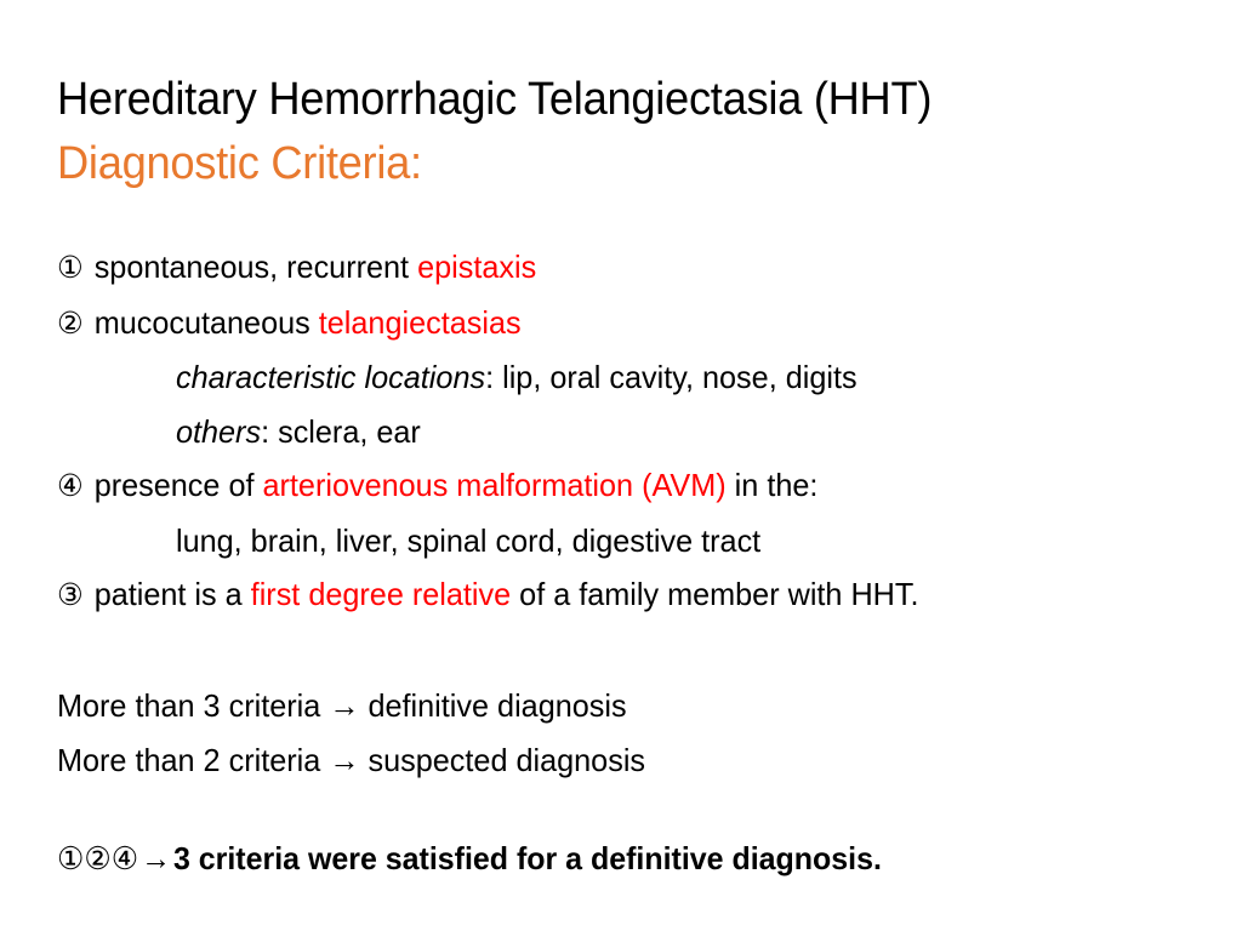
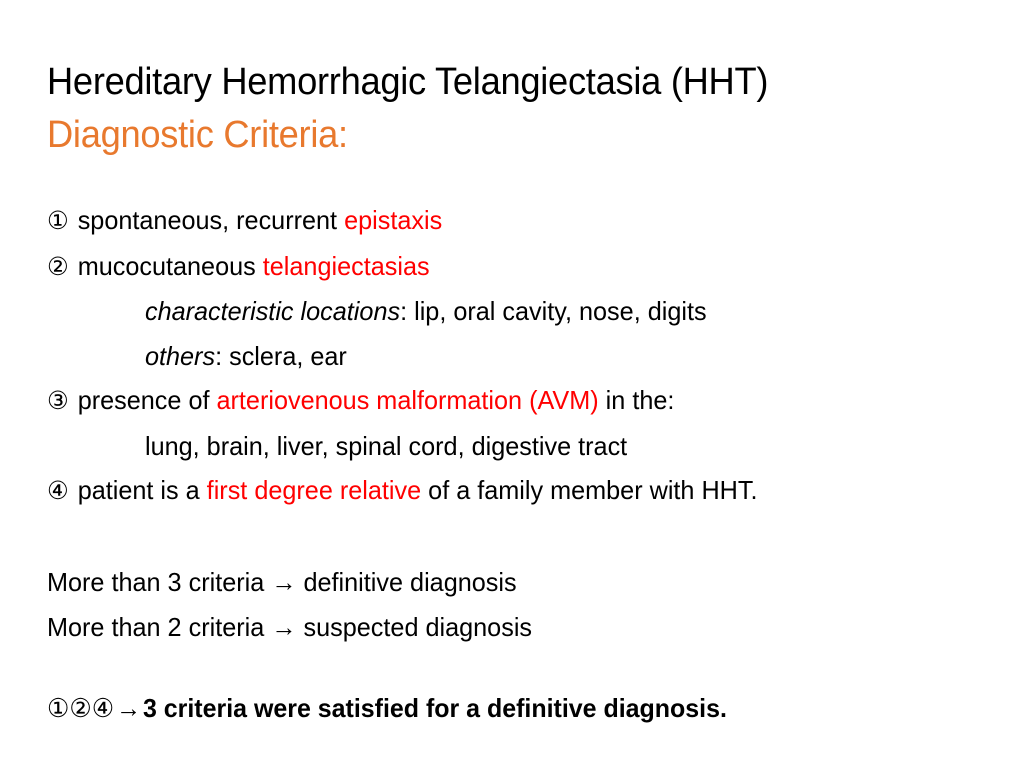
  Hereditary Hemorrhagic Telangiectasia (HHT)
  Diagnostic Criteria:
  ① spontaneous, recurrent epistaxis
  ② mucocutaneous telangiectasias
  characteristic locations: lip, oral cavity, nose, digits
  others: sclera, ear
- ④ presence of arteriovenous malformation (AVM) in the:
+ ③ presence of arteriovenous malformation (AVM) in the:
  lung, brain, liver, spinal cord, digestive tract
- ③ patient is a first degree relative of a family member with HHT.
+ ④ patient is a first degree relative of a family member with HHT.
  More than 3 criteria → definitive diagnosis
  More than 2 criteria → suspected diagnosis
  ①②④→3 criteria were satisfied for a definitive diagnosis.
